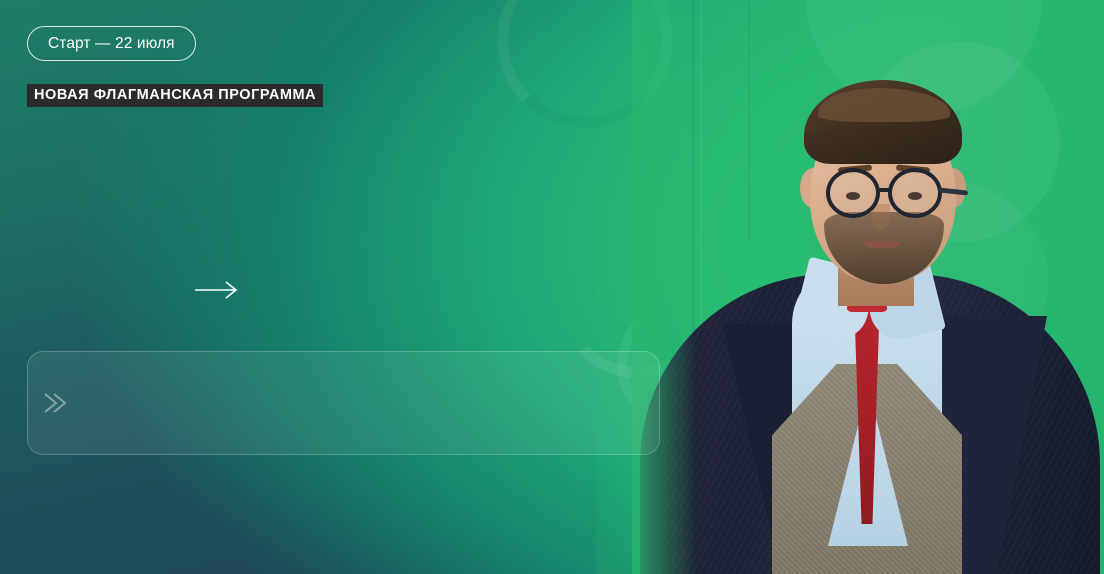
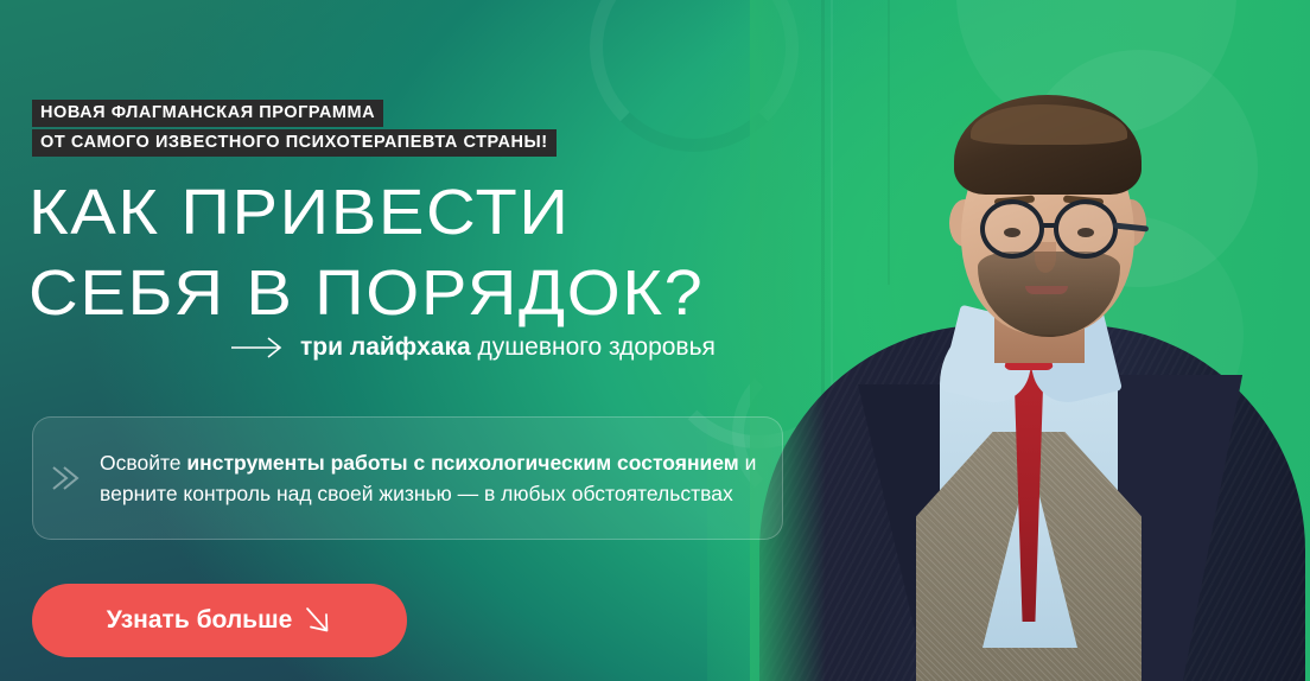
- Старт — 22 июля
  НОВАЯ ФЛАГМАНСКАЯ ПРОГРАММА
+ ОТ САМОГО ИЗВЕСТНОГО ПСИХОТЕРАПЕВТА СТРАНЫ!
+ КАК ПРИВЕСТИ
+ СЕБЯ В ПОРЯДОК?
+ три лайфхака душевного здоровья
+ Освойте инструменты работы с психологическим состоянием и верните контроль над своей жизнью — в любых обстоятельствах
+ Узнать больше
